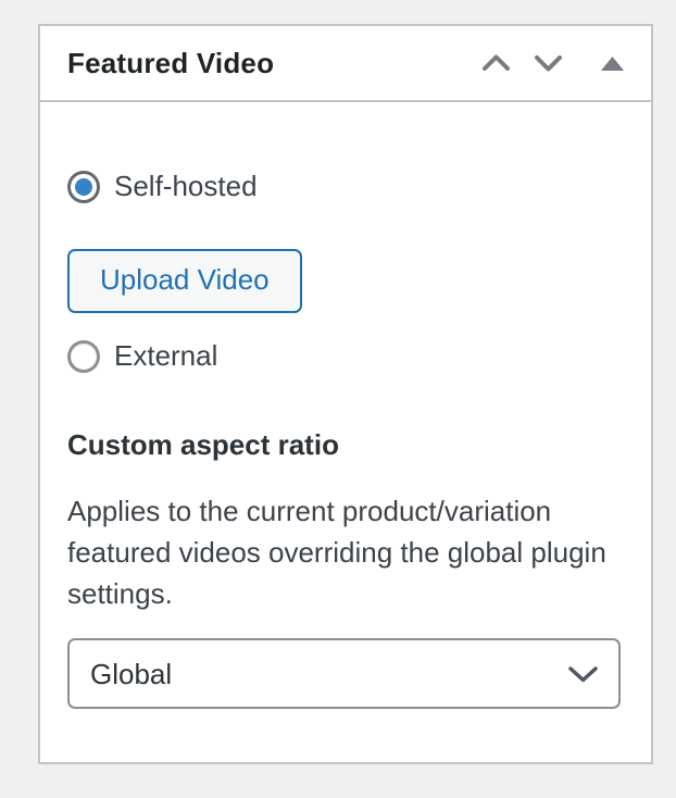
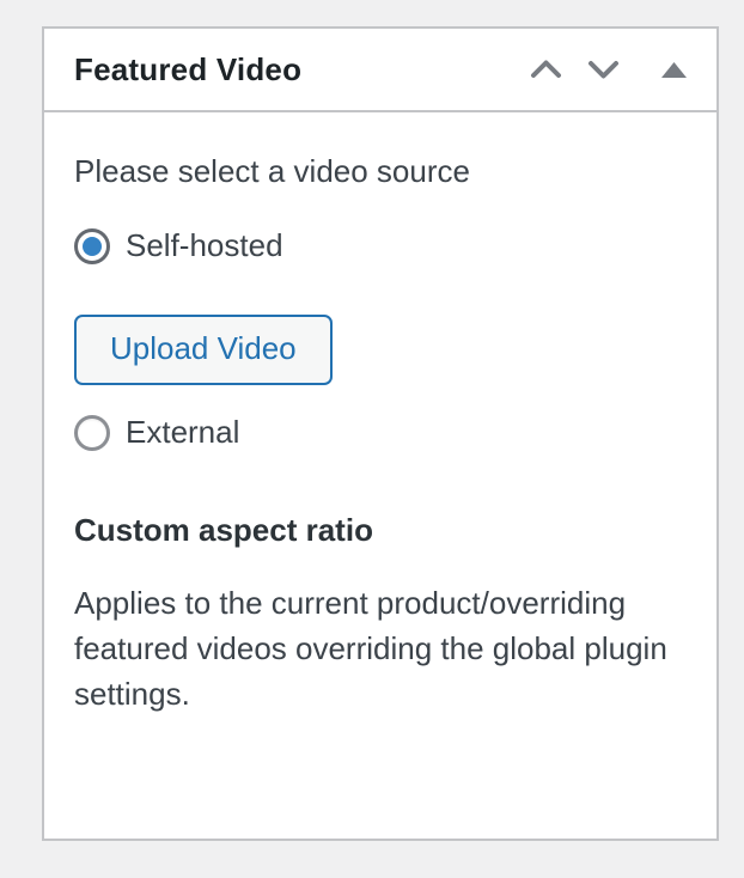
  Featured Video
+ Please select a video source
  Self-hosted
  Upload Video
  External
  Custom aspect ratio
- Applies to the current product/variation featured videos overriding the global plugin settings.
+ Applies to the current product/overriding featured videos overriding the global plugin settings.
- Global
